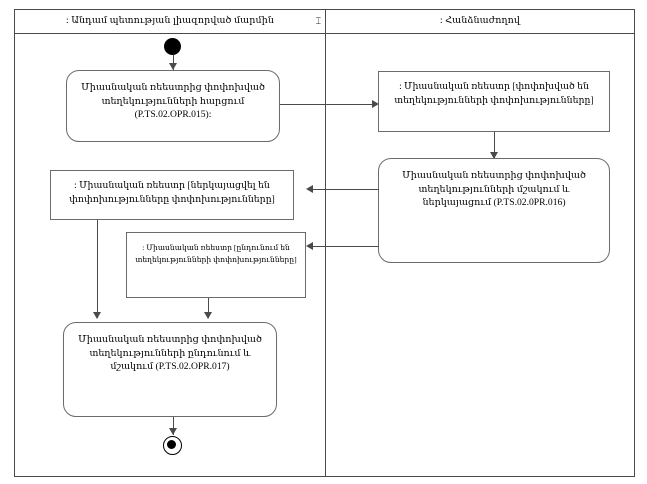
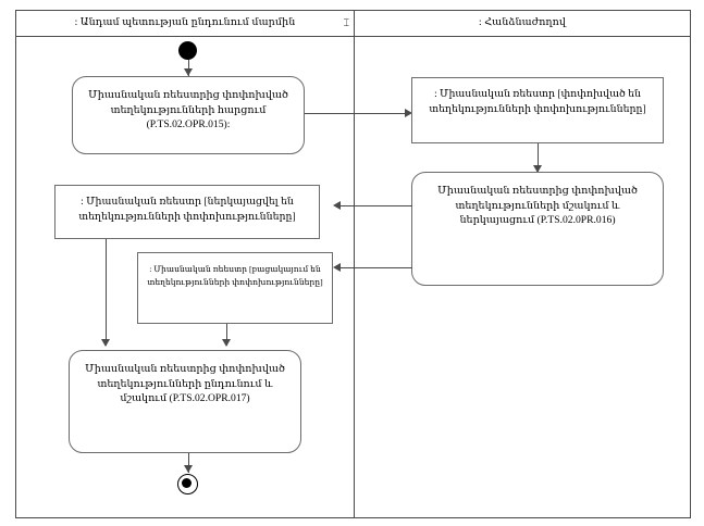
- : Անդամ պետության լիազորված մարմին
+ : Անդամ պետության ընդունում մարմին
  ⌶
  : Հանձնաժողով
  Միասնական ռեեստրից փոփոխված տեղեկությունների հարցում (P.TS.02.OPR.015):
  : Միասնական ռեեստր [փոփոխված են տեղեկությունների փոփոխությունները]
  Միասնական ռեեստրից փոփոխված տեղեկությունների մշակում և ներկայացում (P.TS.02.0PR.016)
- : Միասնական ռեեստր [ներկայացվել են փոփոխությունները փոփոխությունները]
+ : Միասնական ռեեստր [ներկայացվել են տեղեկությունների փոփոխությունները]
- : Միասնական ռեեստր [ընդունում են տեղեկությունների փոփոխությունները]
+ : Միասնական ռեեստր [բացակայում են տեղեկությունների փոփոխությունները]
  Միասնական ռեեստրից փոփոխված տեղեկությունների ընդունում և մշակում (P.TS.02.OPR.017)
